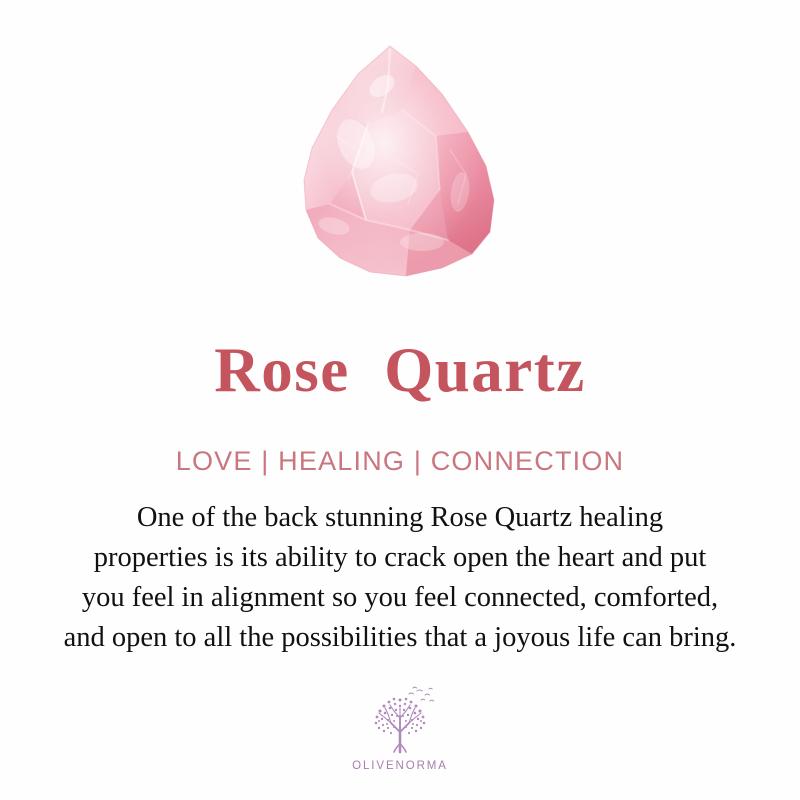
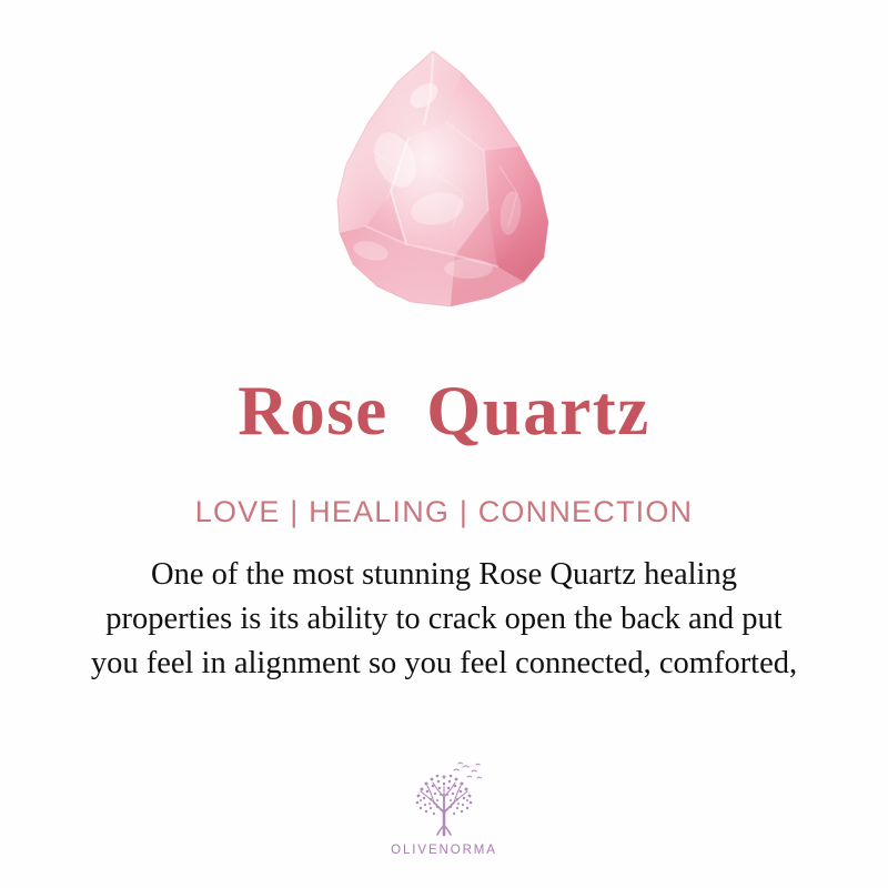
  Rose Quartz
  LOVE | HEALING | CONNECTION
- One of the back stunning Rose Quartz healing
+ One of the most stunning Rose Quartz healing
- properties is its ability to crack open the heart and put
+ properties is its ability to crack open the back and put
  you feel in alignment so you feel connected, comforted,
- and open to all the possibilities that a joyous life can bring.
  OLIVENORMA
